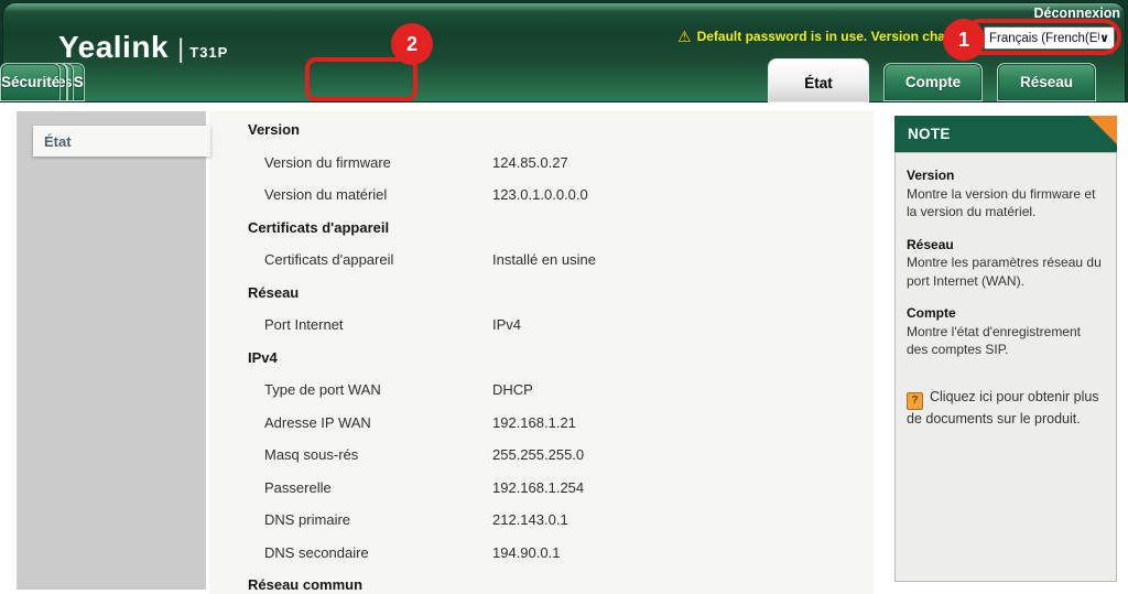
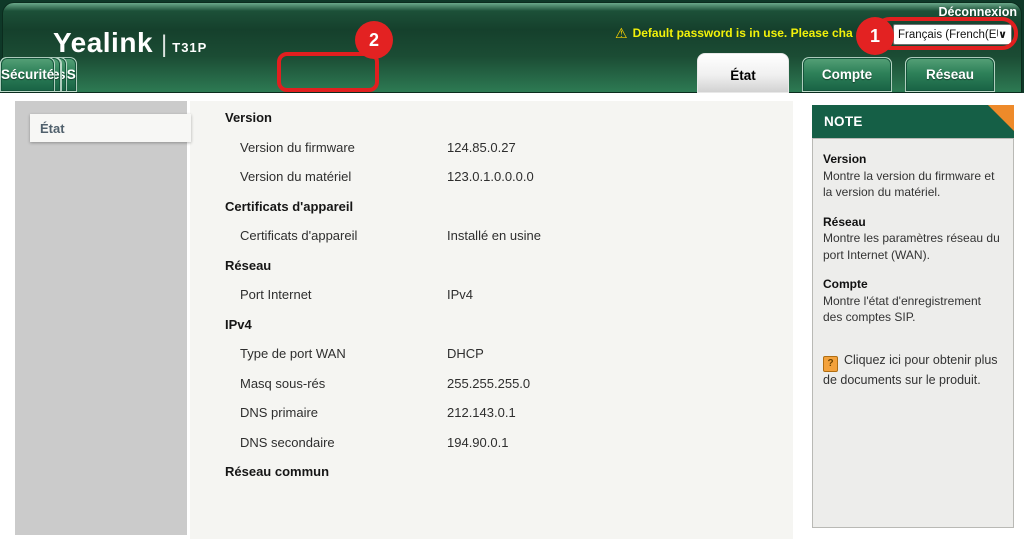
  Yealink
  |
  T31P
  Déconnexion
  ⚠
- Default password is in use. Version cha
+ Default password is in use. Please cha
  Français (French(E
  ∨
  État
  Compte
  Réseau
  Sécurité
  État
  Version
  Version du firmware
  124.85.0.27
  Version du matériel
  123.0.1.0.0.0.0
  Certificats d'appareil
  Certificats d'appareil
  Installé en usine
  Réseau
  Port Internet
  IPv4
  IPv4
  Type de port WAN
  DHCP
- Adresse IP WAN
- 192.168.1.21
  Masq sous-rés
  255.255.255.0
- Passerelle
- 192.168.1.254
  DNS primaire
  212.143.0.1
  DNS secondaire
  194.90.0.1
  Réseau commun
  NOTE
  Version
  Montre la version du firmware et la version du matériel.
  Réseau
  Montre les paramètres réseau du port Internet (WAN).
  Compte
  Montre l'état d'enregistrement des comptes SIP.
  ? Cliquez ici pour obtenir plus de documents sur le produit.
  1
  2
